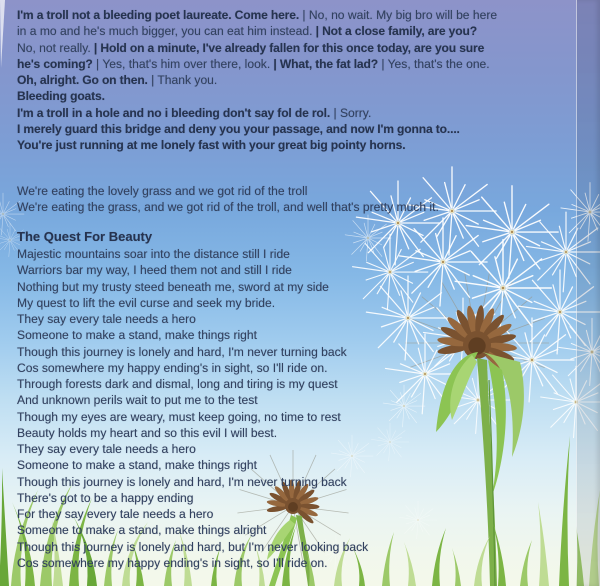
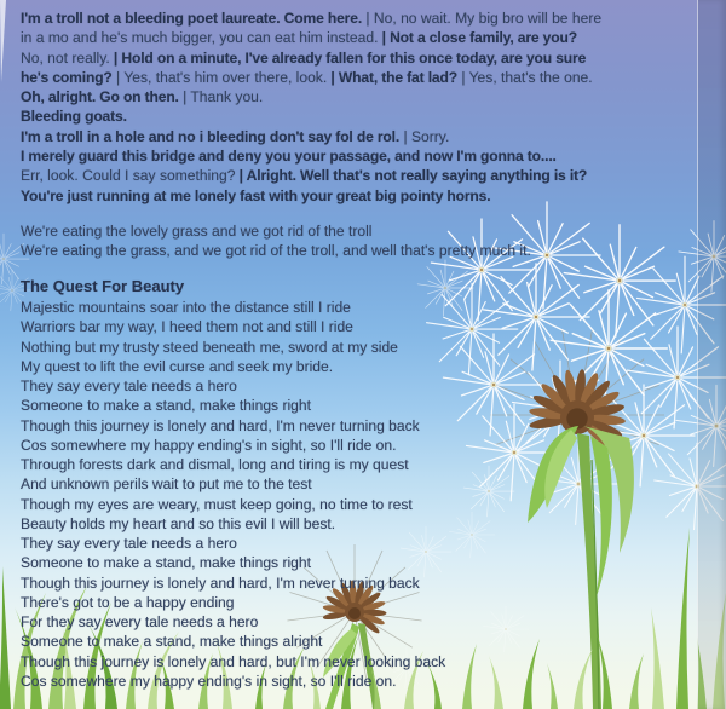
  I'm a troll not a bleeding poet laureate. Come here. | No, no wait. My big bro will be here
  in a mo and he's much bigger, you can eat him instead. | Not a close family, are you?
  No, not really. | Hold on a minute, I've already fallen for this once today, are you sure
  he's coming? | Yes, that's him over there, look. | What, the fat lad? | Yes, that's the one.
  Oh, alright. Go on then. | Thank you.
  Bleeding goats.
  I'm a troll in a hole and no i bleeding don't say fol de rol. | Sorry.
  I merely guard this bridge and deny you your passage, and now I'm gonna to....
+ Err, look. Could I say something? | Alright. Well that's not really saying anything is it?
  You're just running at me lonely fast with your great big pointy horns.
  We're eating the lovely grass and we got rid of the troll
  We're eating the grass, and we got rid of the troll, and well that's pretty much it.
  The Quest For Beauty
  Majestic mountains soar into the distance still I ride
  Warriors bar my way, I heed them not and still I ride
  Nothing but my trusty steed beneath me, sword at my side
  My quest to lift the evil curse and seek my bride.
  They say every tale needs a hero
  Someone to make a stand, make things right
  Though this journey is lonely and hard, I'm never turning back
  Cos somewhere my happy ending's in sight, so I'll ride on.
  Through forests dark and dismal, long and tiring is my quest
  And unknown perils wait to put me to the test
  Though my eyes are weary, must keep going, no time to rest
  Beauty holds my heart and so this evil I will best.
  They say every tale needs a hero
  Someone to make a stand, make things right
  Though this journey is lonely and hard, I'm never turning back
  There's got to be a happy ending
  For they say every tale needs a hero
  Someone to make a stand, make things alright
  Though this journey is lonely and hard, but I'm never looking back
  Cos somewhere my happy ending's in sight, so I'll ride on.
